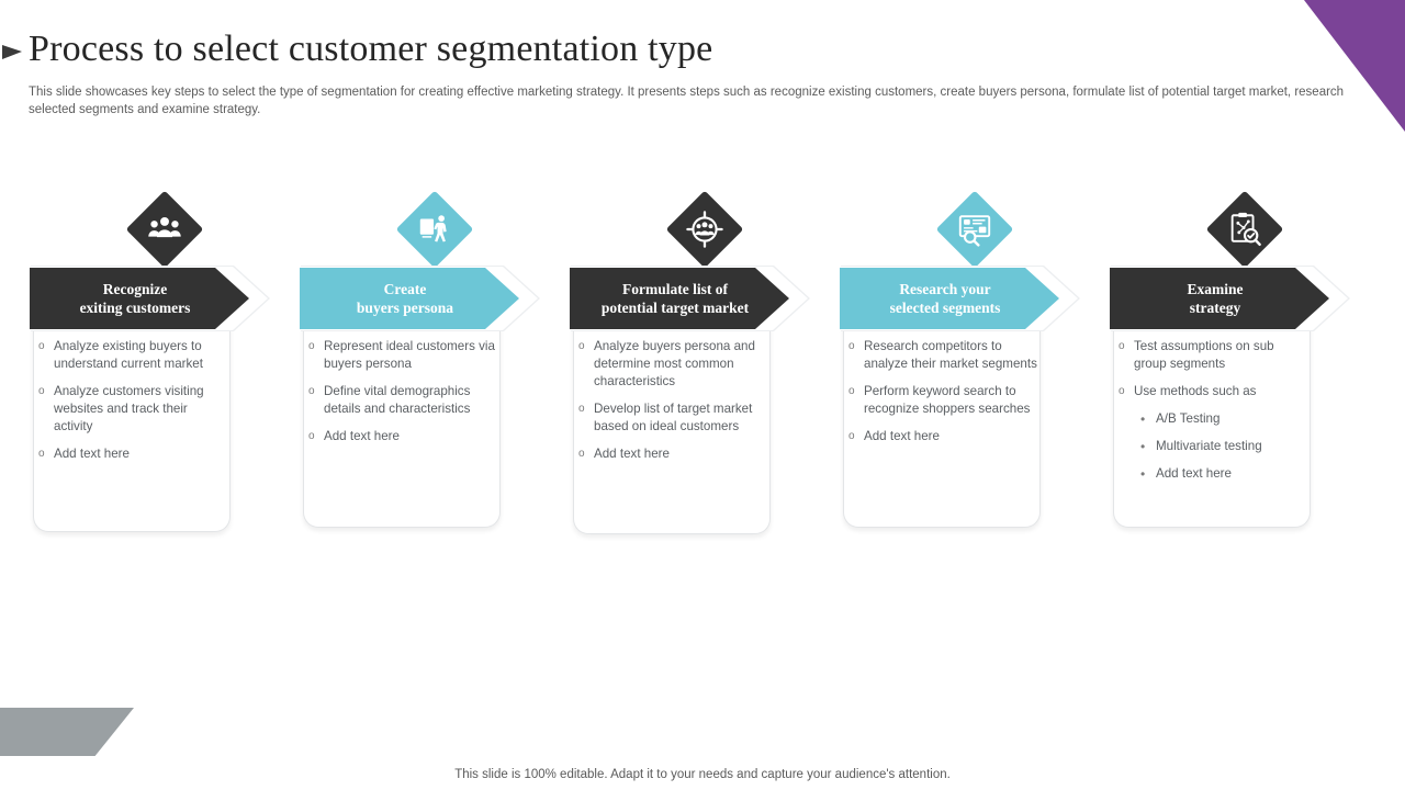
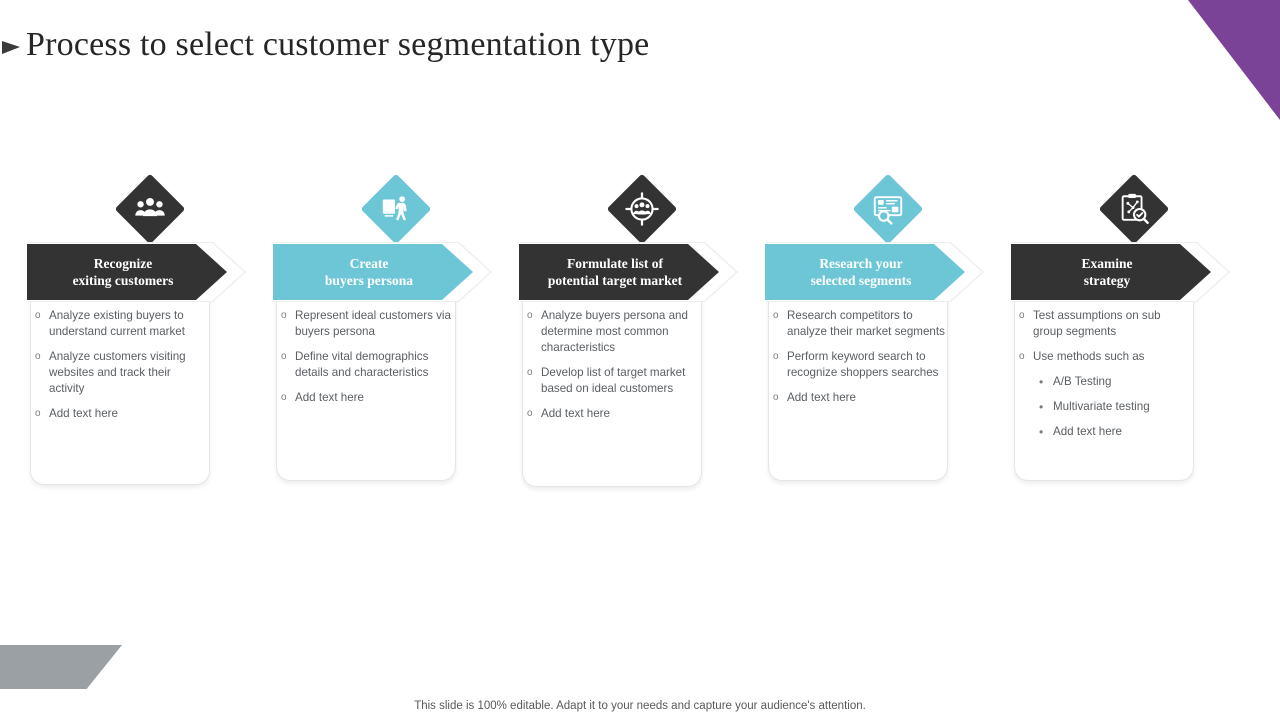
  Process to select customer segmentation type
- This slide showcases key steps to select the type of segmentation for creating effective marketing strategy. It presents steps such as recognize existing customers, create buyers persona, formulate list of potential target market, research selected segments and examine strategy.
  Recognize
  exiting customers
  o
  Analyze existing buyers to understand current market
  o
  Analyze customers visiting websites and track their activity
  o
  Add text here
  Create
  buyers persona
  o
  Represent ideal customers via buyers persona
  o
  Define vital demographics details and characteristics
  o
  Add text here
  Formulate list of
  potential target market
  o
  Analyze buyers persona and determine most common characteristics
  o
  Develop list of target market based on ideal customers
  o
  Add text here
  Research your
  selected segments
  o
  Research competitors to analyze their market segments
  o
  Perform keyword search to recognize shoppers searches
  o
  Add text here
  Examine
  strategy
  o
  Test assumptions on sub group segments
  o
  Use methods such as
  •
  A/B Testing
  •
  Multivariate testing
  •
  Add text here
  This slide is 100% editable. Adapt it to your needs and capture your audience's attention.
